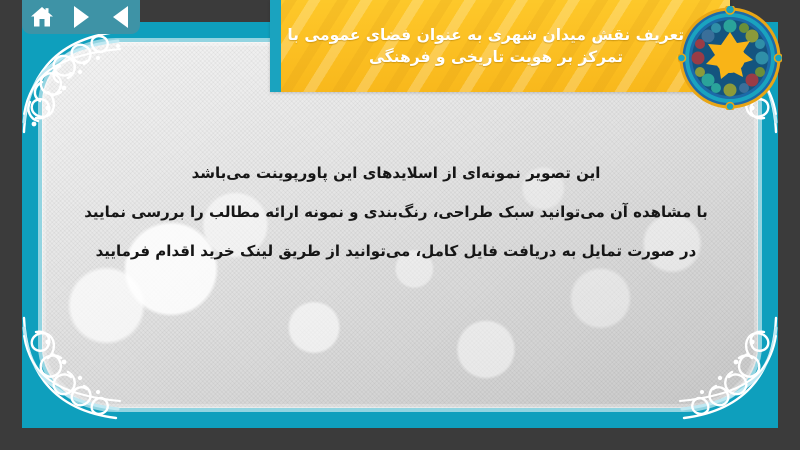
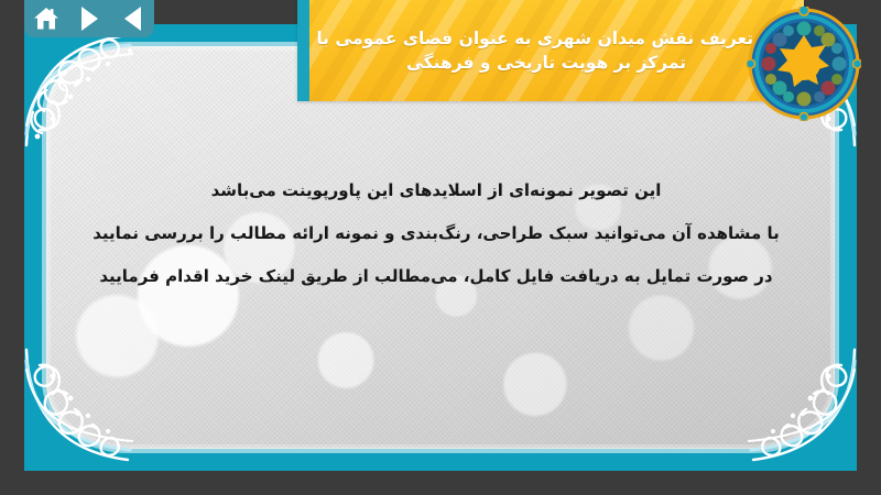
  این تصویر نمونه‌ای از اسلایدهای این پاورپوینت می‌باشد
  با مشاهده آن می‌توانید سبک طراحی، رنگ‌بندی و نمونه ارائه مطالب را بررسی نمایید
- در صورت تمایل به دریافت فایل کامل، می‌توانید از طریق لینک خرید اقدام فرمایید
+ در صورت تمایل به دریافت فایل کامل، می‌مطالب از طریق لینک خرید اقدام فرمایید
  تعریف نقش میدان شهری به عنوان فضای عمومی با تمرکز بر هویت تاریخی و فرهنگی
